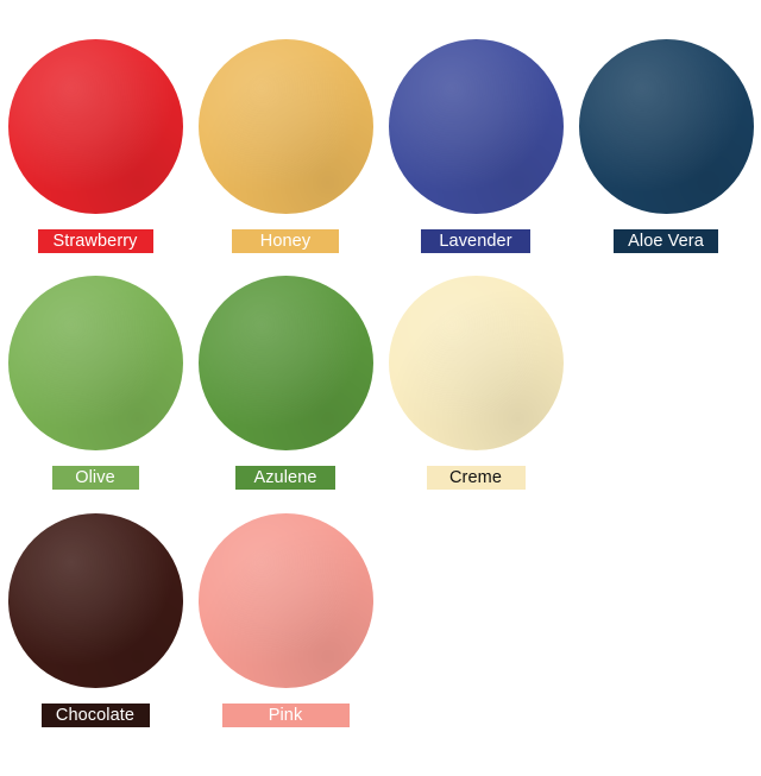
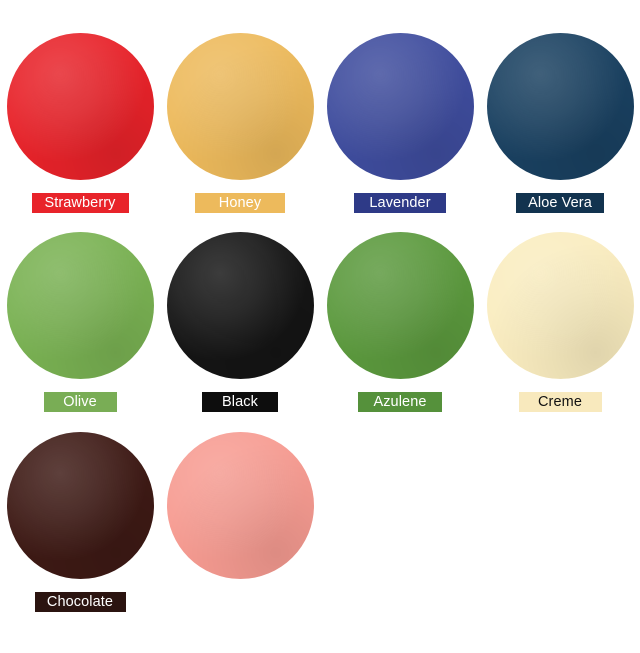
  Strawberry
  Honey
  Lavender
  Aloe Vera
  Olive
+ Black
  Azulene
  Creme
  Chocolate
- Pink
